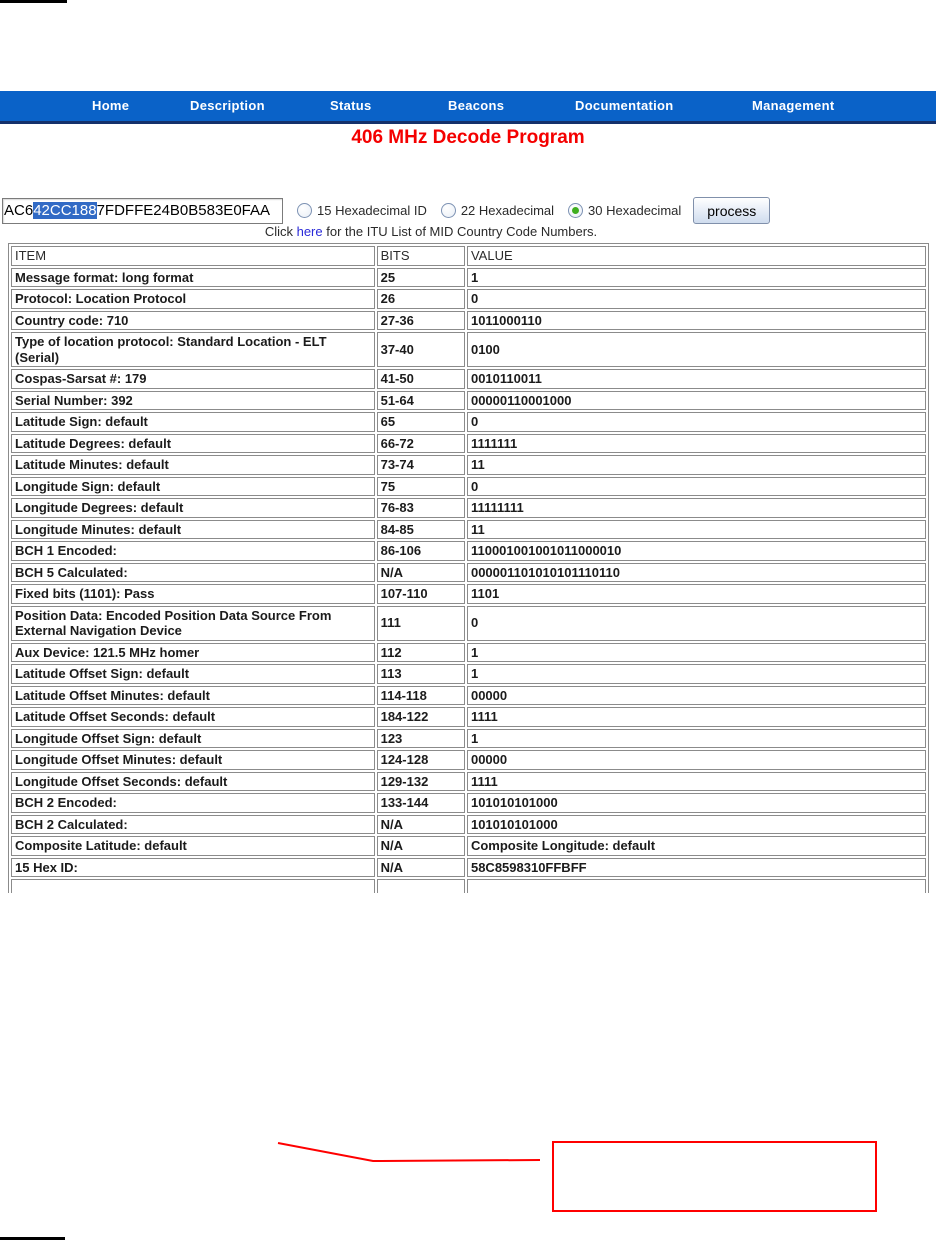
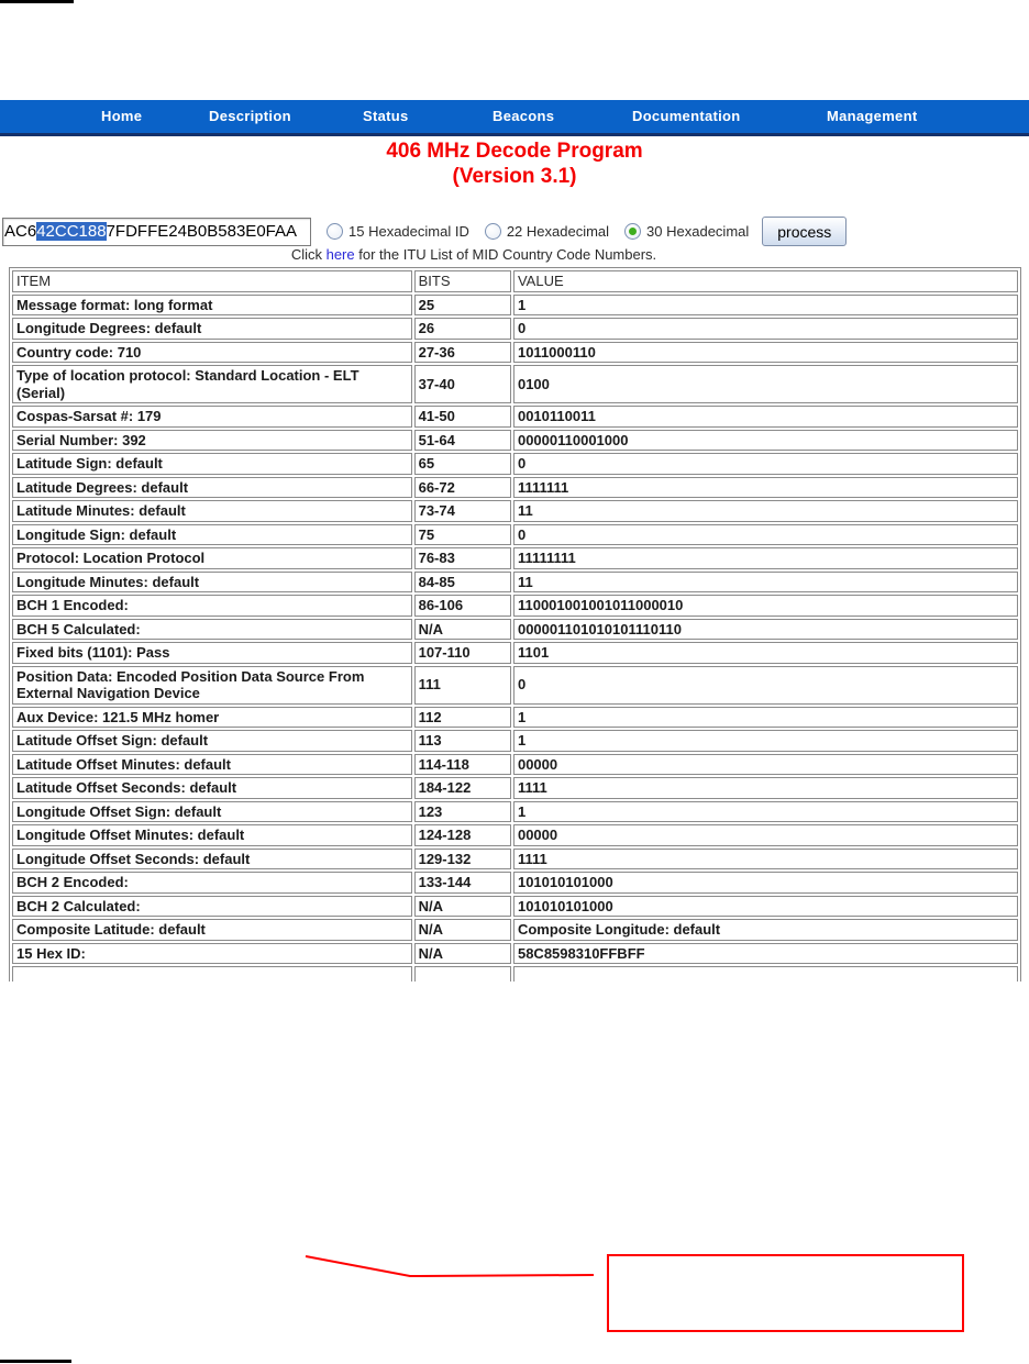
  Home
  Description
  Status
  Beacons
  Documentation
  Management
  406 MHz Decode Program
+ (Version 3.1)
  AC642CC1887FDFFE24B0B583E0FAA
  15 Hexadecimal ID
  22 Hexadecimal
  30 Hexadecimal
  process
  Click here for the ITU List of MID Country Code Numbers.
  ITEM	BITS	VALUE
  Message format: long format	25	1
- Protocol: Location Protocol	26	0
+ Longitude Degrees: default	26	0
  Country code: 710	27-36	1011000110
  Type of location protocol: Standard Location - ELT (Serial)	37-40	0100
  Cospas-Sarsat #: 179	41-50	0010110011
  Serial Number: 392	51-64	00000110001000
  Latitude Sign: default	65	0
  Latitude Degrees: default	66-72	1111111
  Latitude Minutes: default	73-74	11
  Longitude Sign: default	75	0
- Longitude Degrees: default	76-83	11111111
+ Protocol: Location Protocol	76-83	11111111
  Longitude Minutes: default	84-85	11
  BCH 1 Encoded:	86-106	110001001001011000010
  BCH 5 Calculated:	N/A	000001101010101110110
  Fixed bits (1101): Pass	107-110	1101
  Position Data: Encoded Position Data Source From External Navigation Device	111	0
  Aux Device: 121.5 MHz homer	112	1
  Latitude Offset Sign: default	113	1
  Latitude Offset Minutes: default	114-118	00000
  Latitude Offset Seconds: default	184-122	1111
  Longitude Offset Sign: default	123	1
  Longitude Offset Minutes: default	124-128	00000
  Longitude Offset Seconds: default	129-132	1111
  BCH 2 Encoded:	133-144	101010101000
  BCH 2 Calculated:	N/A	101010101000
  Composite Latitude: default	N/A	Composite Longitude: default
  15 Hex ID:	N/A	58C8598310FFBFF
